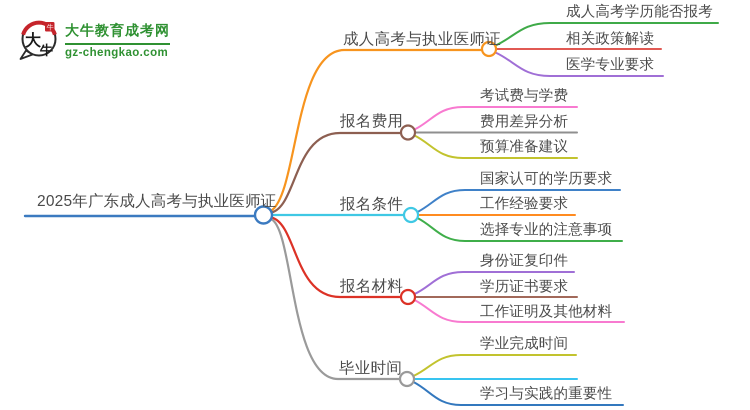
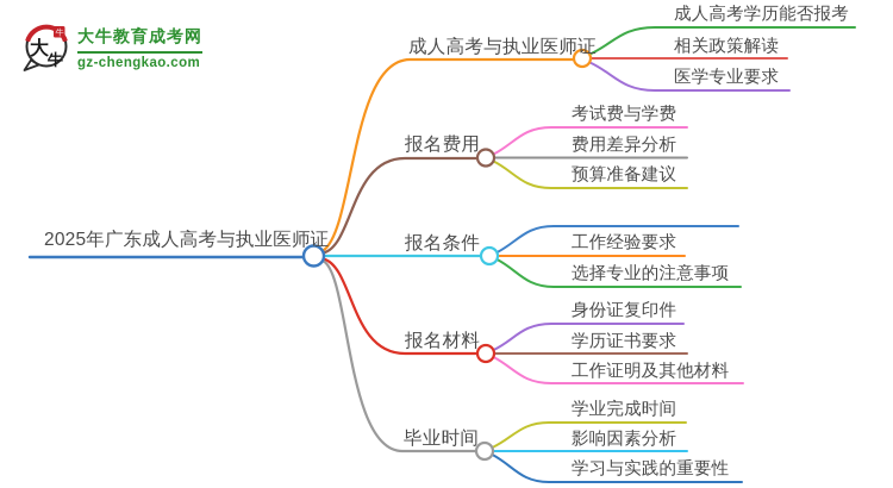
  大
  牛
  大牛教育成考网
  gz-chengkao.com
  2025年广东成人高考与执业医师证
  成人高考与执业医师证
  成人高考学历能否报考
  相关政策解读
  医学专业要求
  报名费用
  考试费与学费
  费用差异分析
  预算准备建议
  报名条件
- 国家认可的学历要求
  工作经验要求
  选择专业的注意事项
  报名材料
  身份证复印件
  学历证书要求
  工作证明及其他材料
  毕业时间
  学业完成时间
+ 影响因素分析
  学习与实践的重要性
